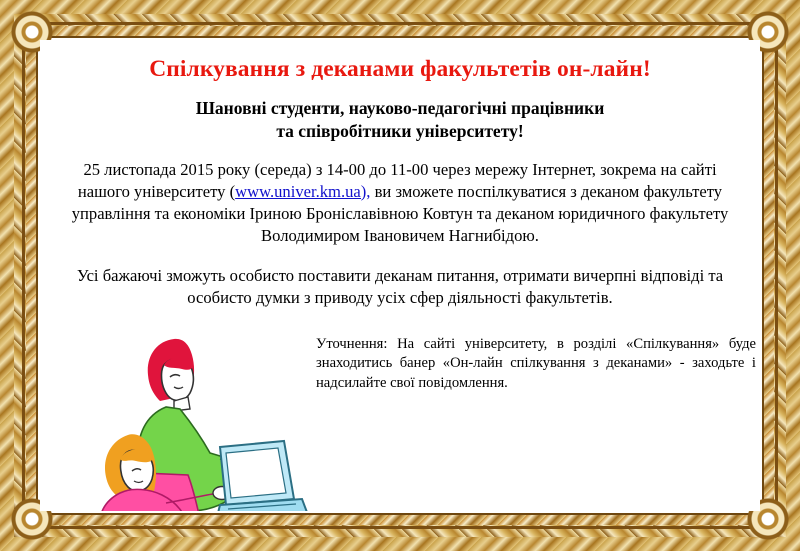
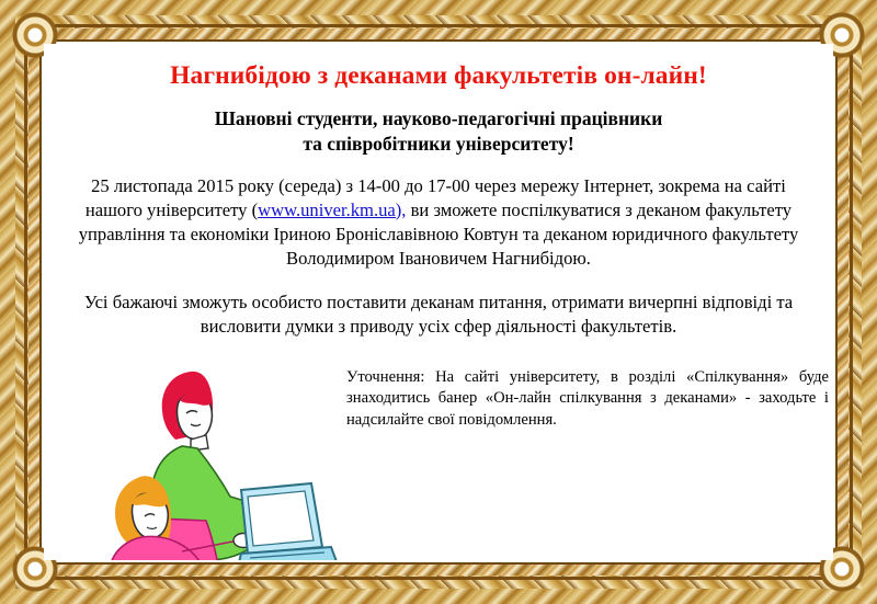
- Спілкування з деканами факультетів он-лайн!
+ Нагнибідою з деканами факультетів он-лайн!
  Шановні студенти, науково-педагогічні працівники
  та співробітники університету!
- 25 листопада 2015 року (середа) з 14-00 до 11-00 через мережу Інтернет, зокрема на сайті нашого університету (www.univer.km.ua), ви зможете поспілкуватися з деканом факультету управління та економіки Іриною Броніславівною Ковтун та деканом юридичного факультету Володимиром Івановичем Нагнибідою.
+ 25 листопада 2015 року (середа) з 14-00 до 17-00 через мережу Інтернет, зокрема на сайті нашого університету (www.univer.km.ua), ви зможете поспілкуватися з деканом факультету управління та економіки Іриною Броніславівною Ковтун та деканом юридичного факультету Володимиром Івановичем Нагнибідою.
- Усі бажаючі зможуть особисто поставити деканам питання, отримати вичерпні відповіді та особисто думки з приводу усіх сфер діяльності факультетів.
+ Усі бажаючі зможуть особисто поставити деканам питання, отримати вичерпні відповіді та висловити думки з приводу усіх сфер діяльності факультетів.
  Уточнення: На сайті університету, в розділі «Спілкування» буде знаходитись банер «Он-лайн спілкування з деканами» - заходьте і надсилайте свої повідомлення.
